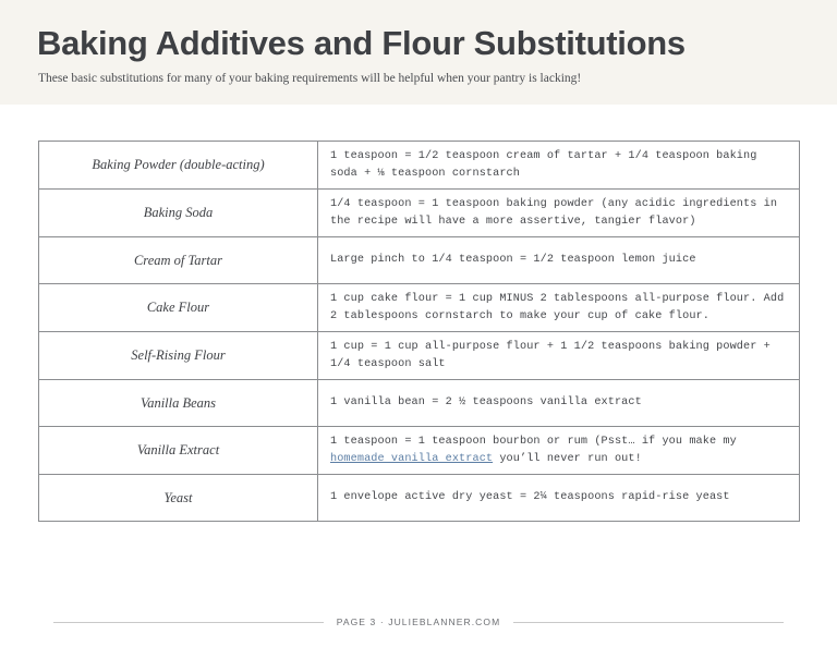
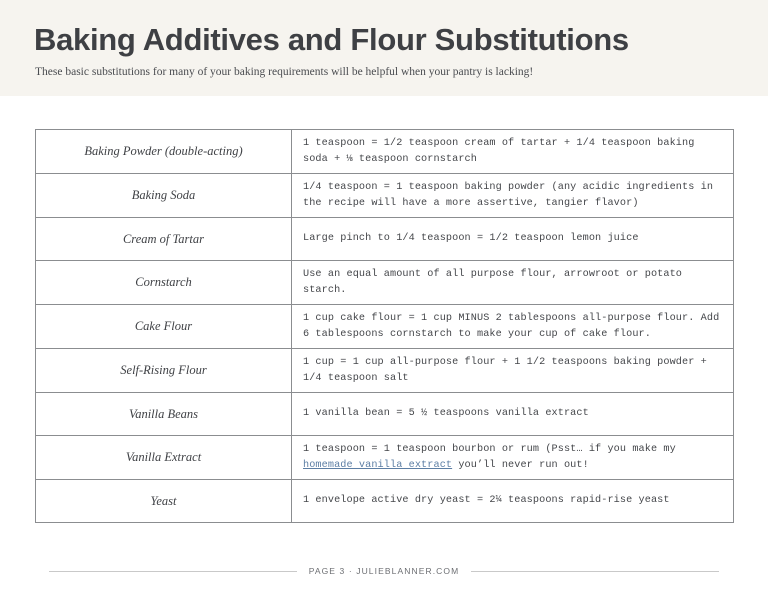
  Baking Additives and Flour Substitutions
  These basic substitutions for many of your baking requirements will be helpful when your pantry is lacking!
  Baking Powder (double-acting)	1 teaspoon = 1/2 teaspoon cream of tartar + 1/4 teaspoon baking soda + ⅛ teaspoon cornstarch
  Baking Soda	1/4 teaspoon = 1 teaspoon baking powder (any acidic ingredients in the recipe will have a more assertive, tangier flavor)
  Cream of Tartar	Large pinch to 1/4 teaspoon = 1/2 teaspoon lemon juice
+ Cornstarch	Use an equal amount of all purpose flour, arrowroot or potato starch.
- Cake Flour	1 cup cake flour = 1 cup MINUS 2 tablespoons all-purpose flour. Add 2 tablespoons cornstarch to make your cup of cake flour.
+ Cake Flour	1 cup cake flour = 1 cup MINUS 2 tablespoons all-purpose flour. Add 6 tablespoons cornstarch to make your cup of cake flour.
  Self-Rising Flour	1 cup = 1 cup all-purpose flour + 1 1/2 teaspoons baking powder + 1/4 teaspoon salt
- Vanilla Beans	1 vanilla bean = 2 ½ teaspoons vanilla extract
+ Vanilla Beans	1 vanilla bean = 5 ½ teaspoons vanilla extract
  Vanilla Extract	1 teaspoon = 1 teaspoon bourbon or rum (Psst… if you make my homemade vanilla extract you’ll never run out!
  Yeast	1 envelope active dry yeast = 2¼ teaspoons rapid-rise yeast
  PAGE 3 · JULIEBLANNER.COM
